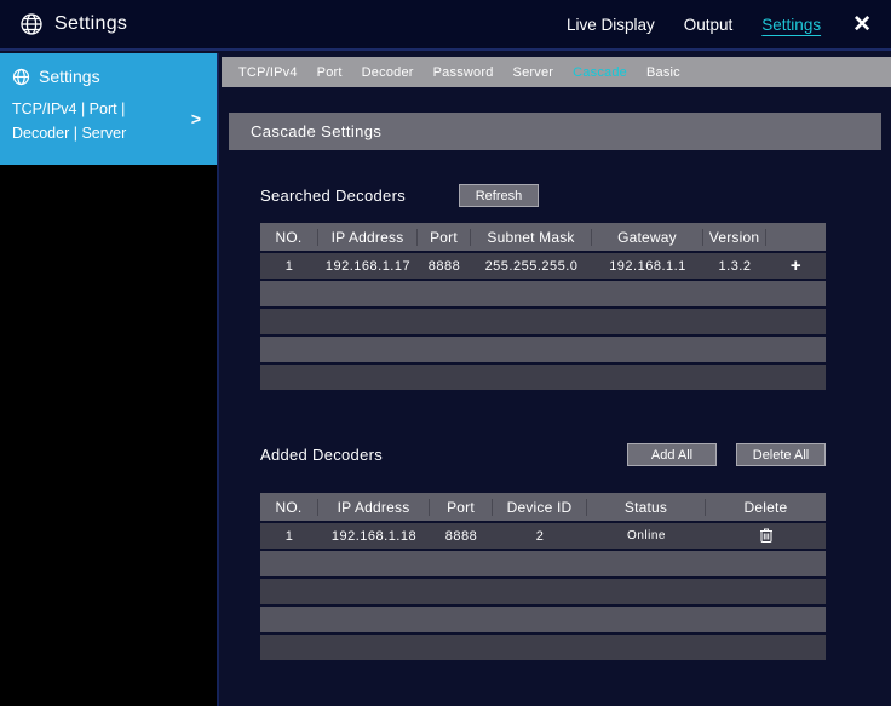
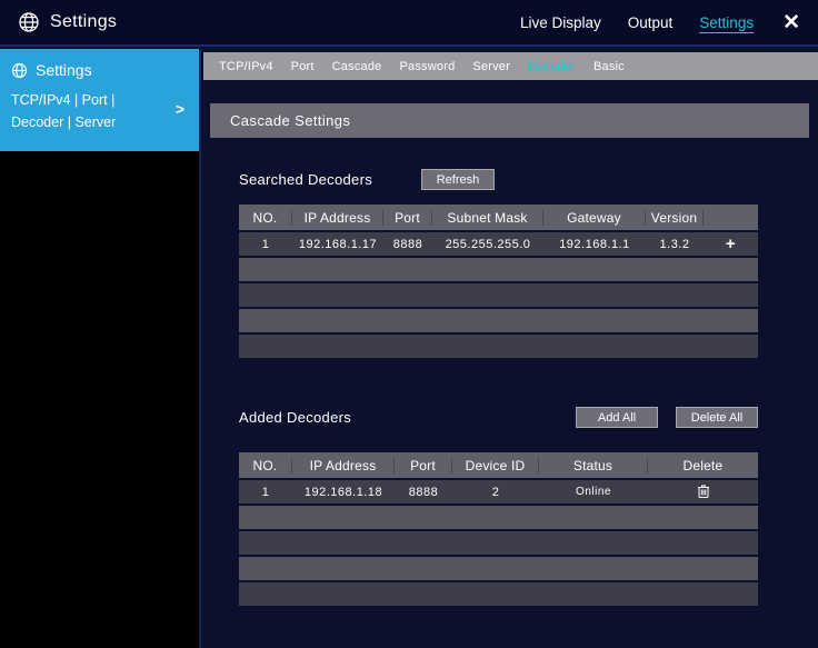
  Settings
  Live Display
  Output
  Settings
  ✕
  Settings
  TCP/IPv4 | Port | Decoder | Server
  >
  TCP/IPv4
  Port
- Decoder
+ Cascade
  Password
  Server
- Cascade
+ Decoder
  Basic
  Cascade Settings
  Searched Decoders
  Refresh
  NO.
  IP Address
  Port
  Subnet Mask
  Gateway
  Version
  1
  192.168.1.17
  8888
  255.255.255.0
  192.168.1.1
  1.3.2
  +
  Added Decoders
  Add All
  Delete All
  NO.
  IP Address
  Port
  Device ID
  Status
  Delete
  1
  192.168.1.18
  8888
  2
  Online
